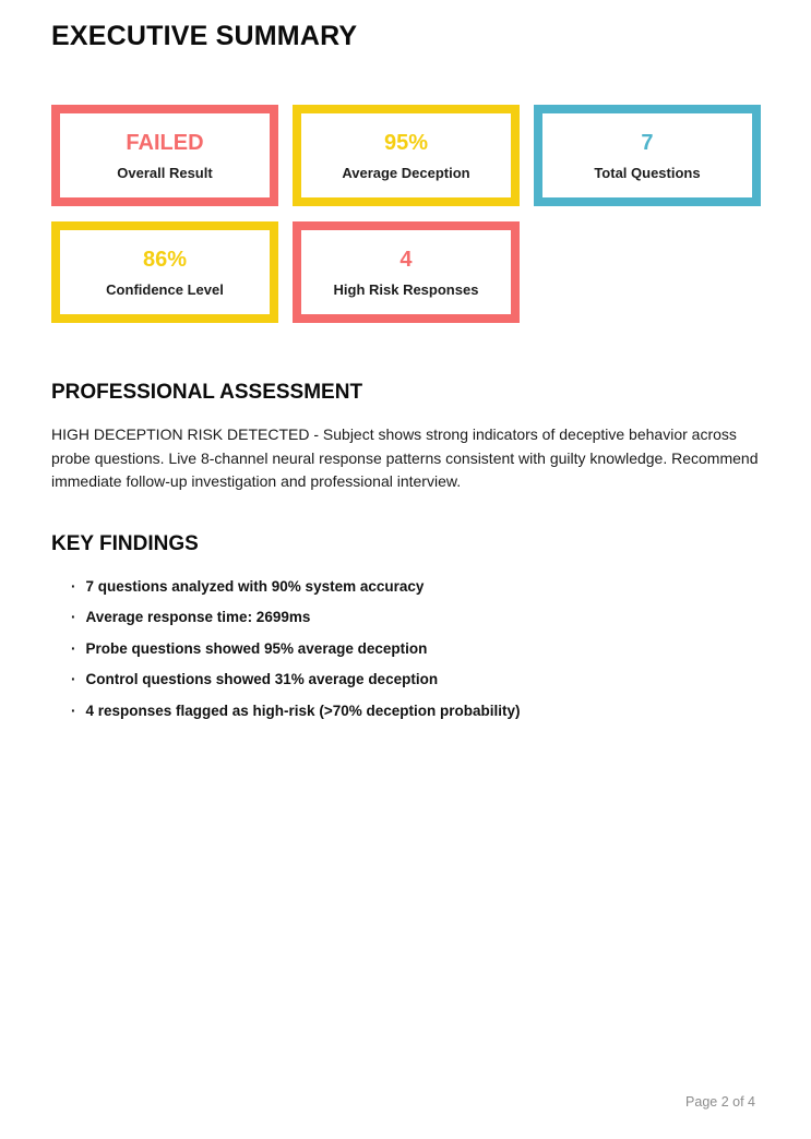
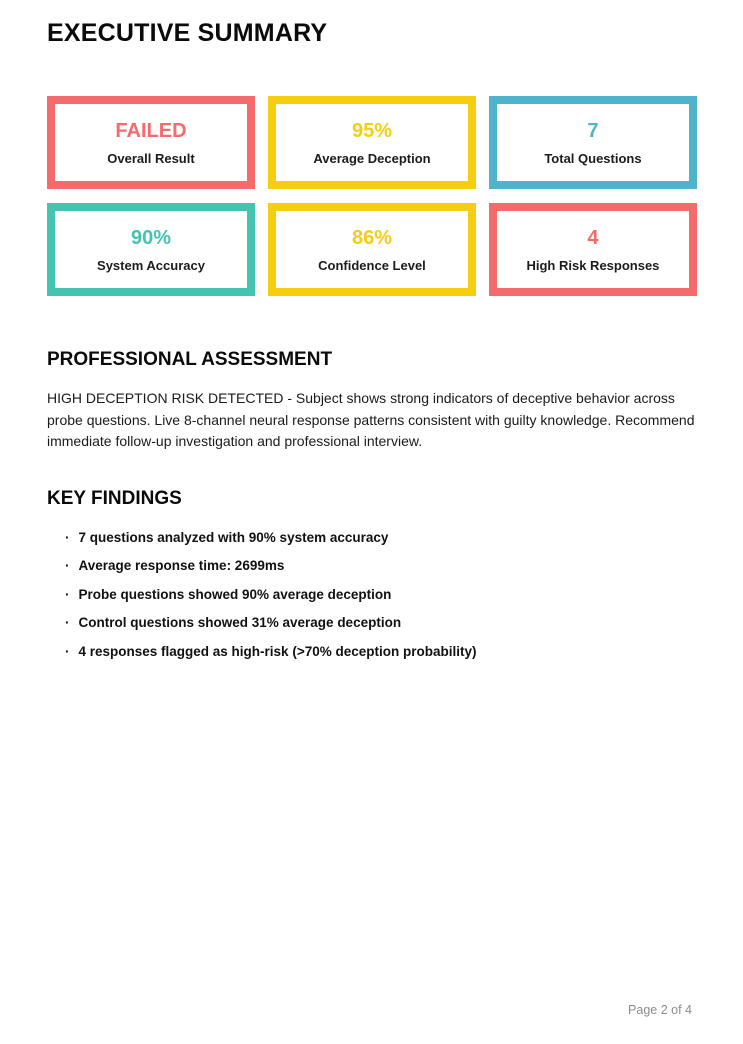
  EXECUTIVE SUMMARY
  FAILED
  Overall Result
  95%
  Average Deception
  7
  Total Questions
+ 90%
+ System Accuracy
  86%
  Confidence Level
  4
  High Risk Responses
  PROFESSIONAL ASSESSMENT
  HIGH DECEPTION RISK DETECTED - Subject shows strong indicators of deceptive behavior across probe questions. Live 8-channel neural response patterns consistent with guilty knowledge. Recommend immediate follow-up investigation and professional interview.
  KEY FINDINGS
  ·
  7 questions analyzed with 90% system accuracy
  ·
  Average response time: 2699ms
  ·
- Probe questions showed 95% average deception
+ Probe questions showed 90% average deception
  ·
  Control questions showed 31% average deception
  ·
  4 responses flagged as high-risk (>70% deception probability)
  Page 2 of 4
